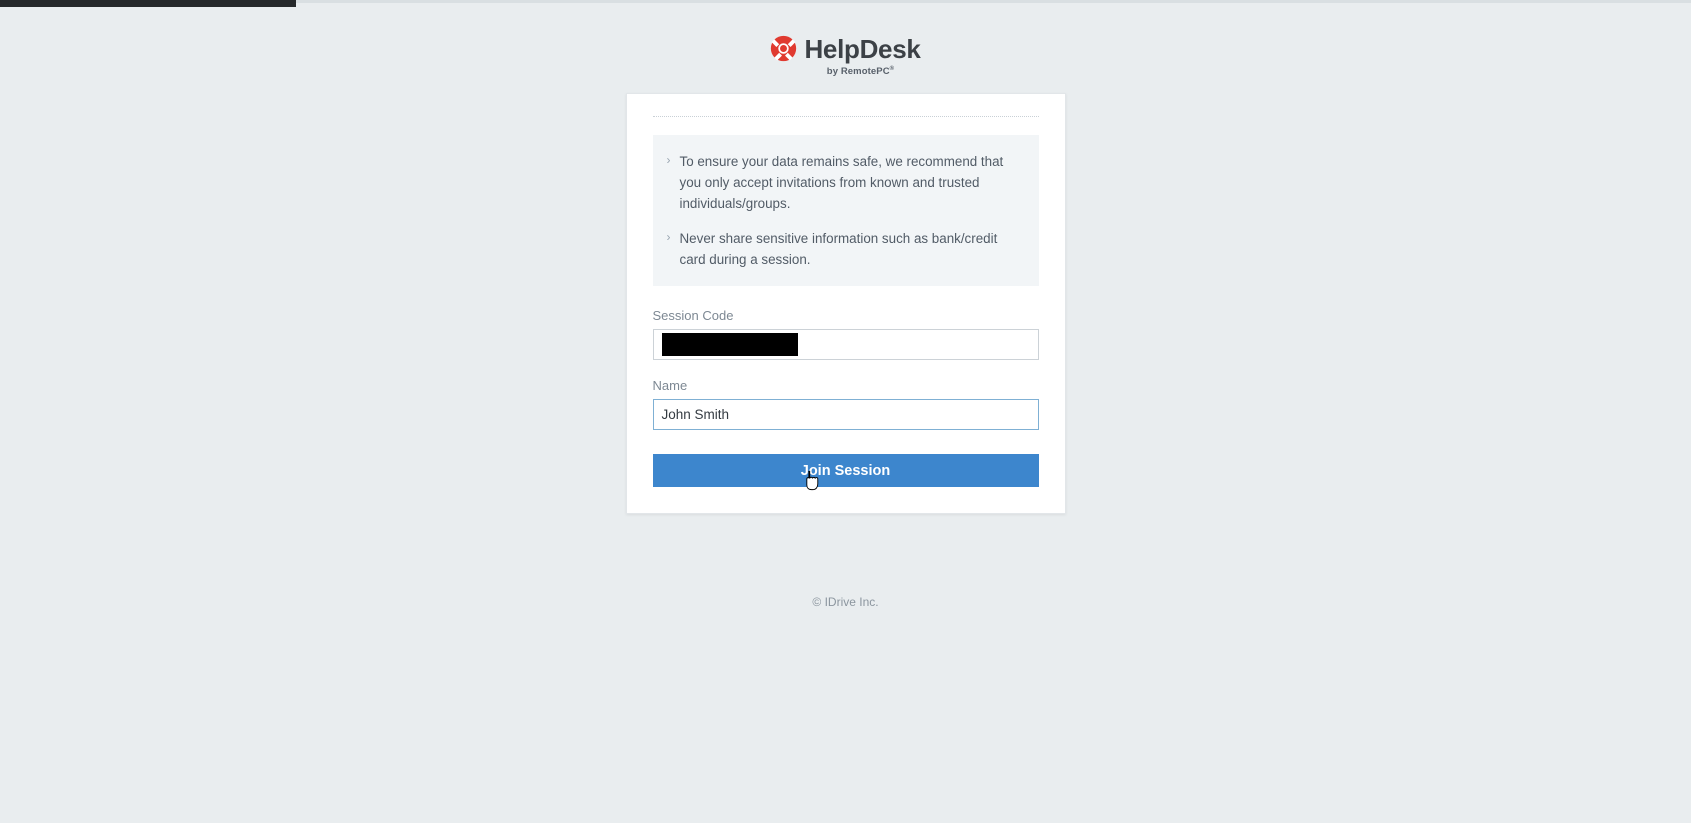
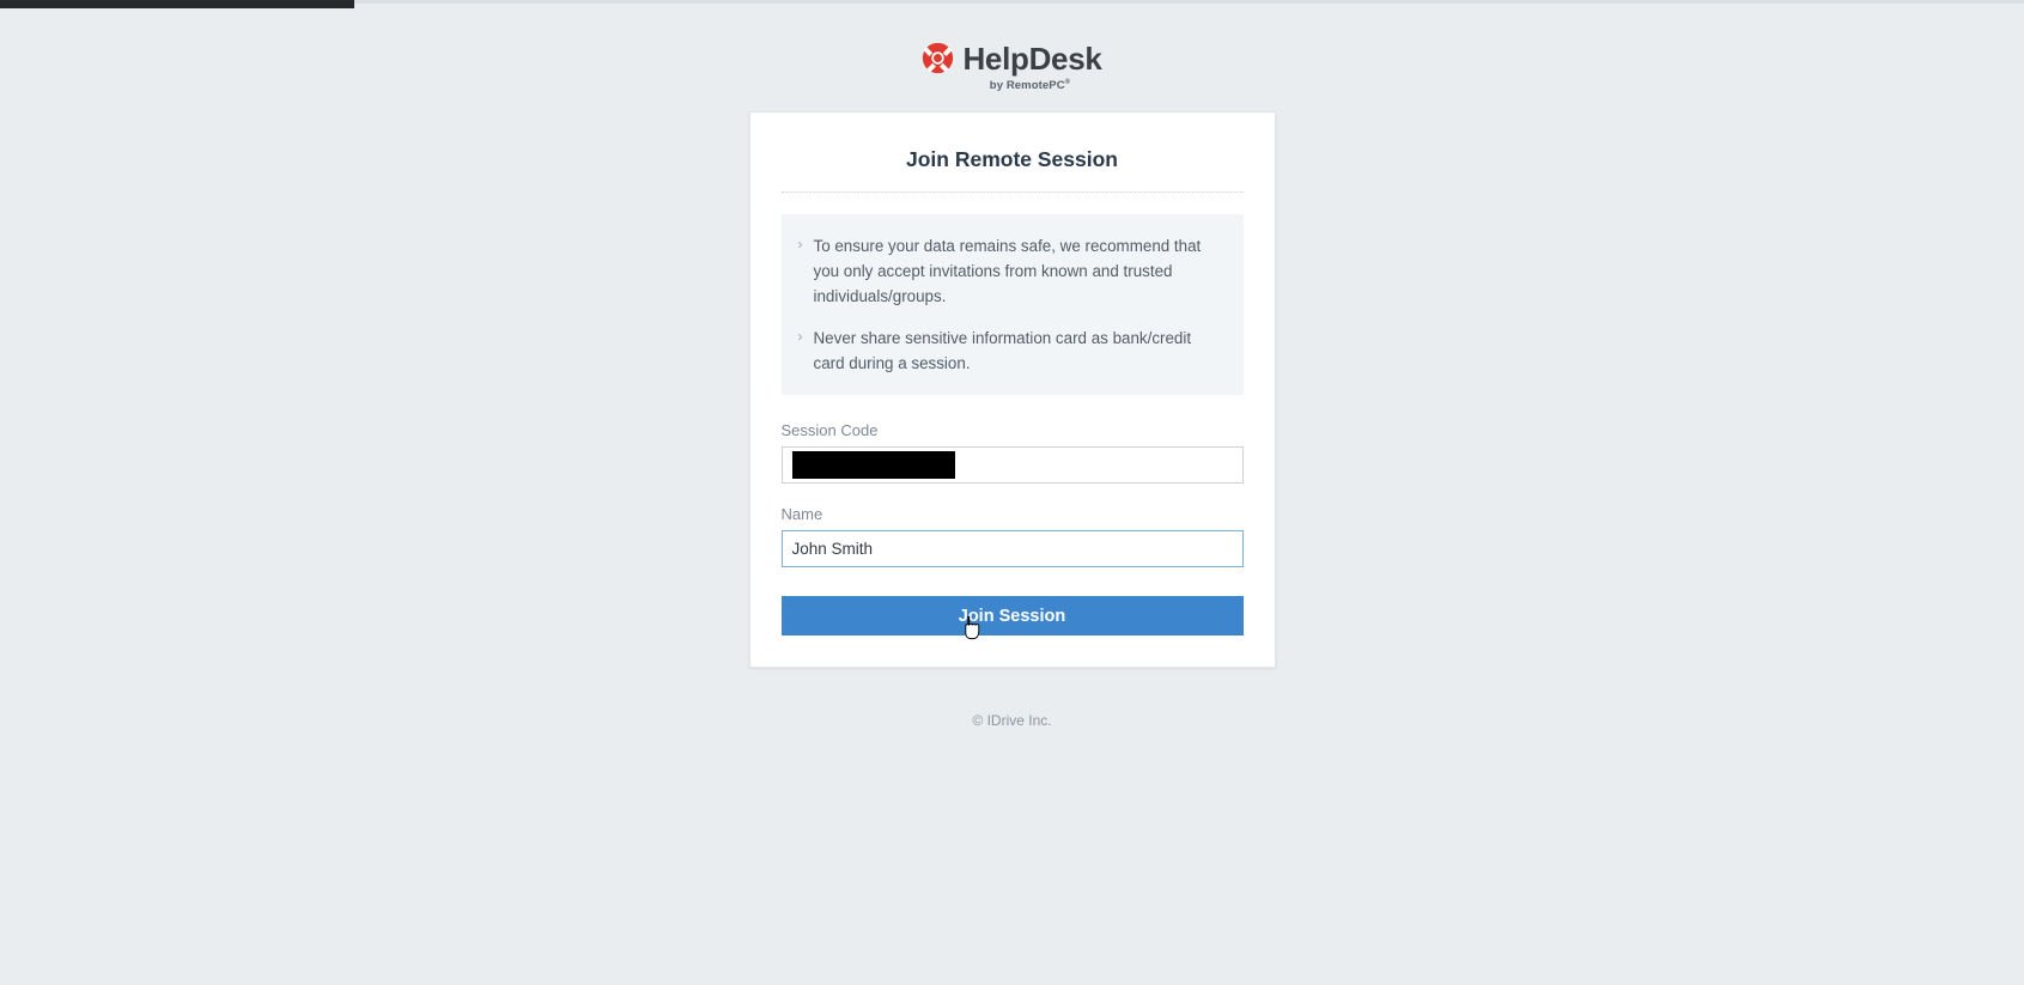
  HelpDesk
  by RemotePC
+ Join Remote Session
  ›
  To ensure your data remains safe, we recommend that you only accept invitations from known and trusted individuals/groups.
  ›
- Never share sensitive information such as bank/credit card during a session.
+ Never share sensitive information card as bank/credit card during a session.
  Session Code
  Name
  John Smith
  Join Session
  © IDrive Inc.
